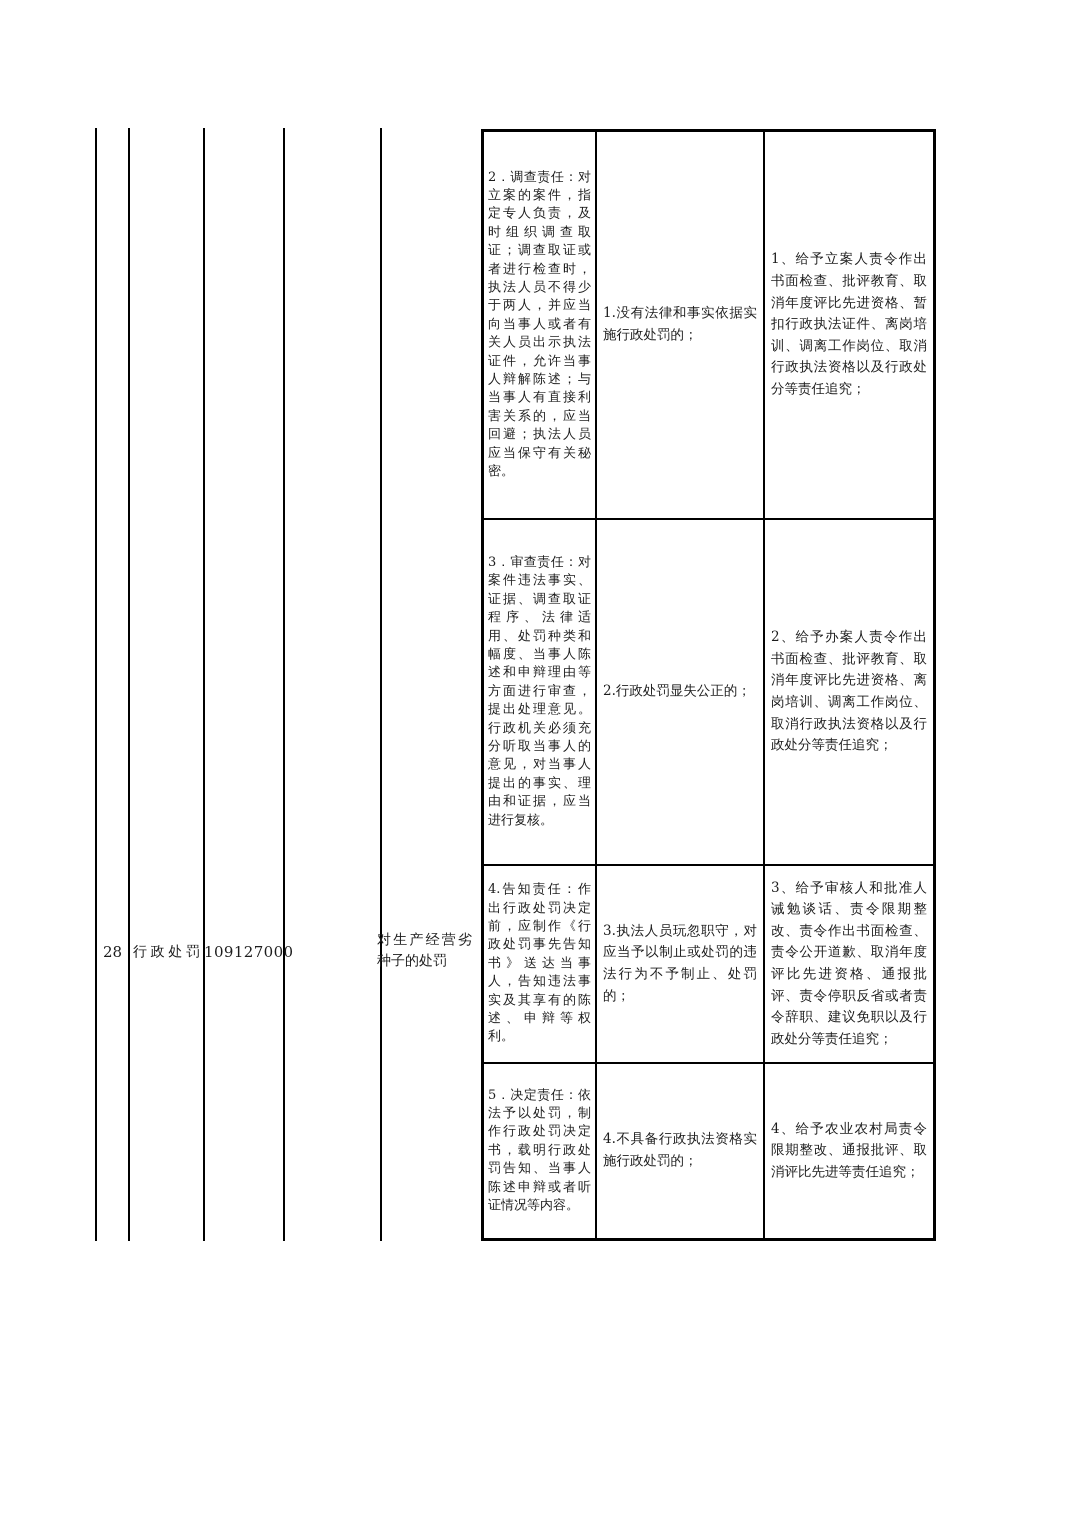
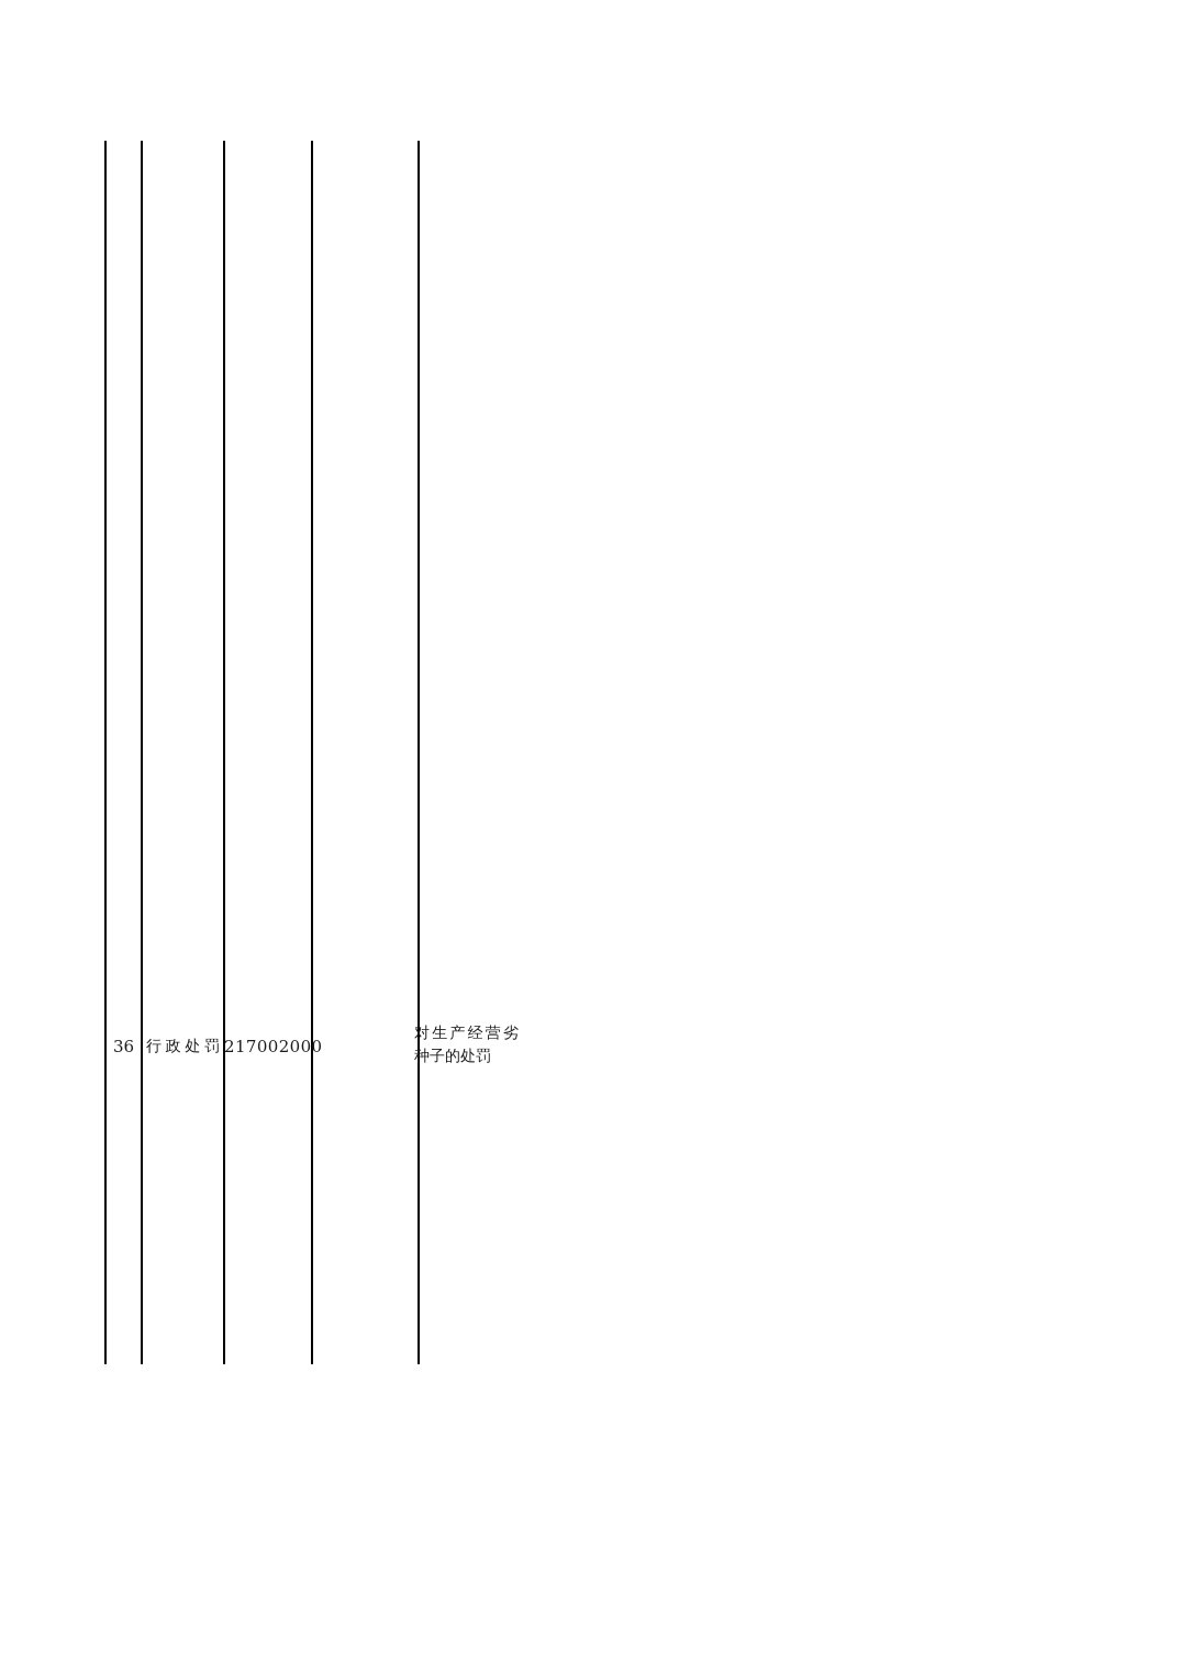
- 28
+ 36
  行政处罚
- 109127000
+ 217002000
  对生产经营劣种子的处罚
- 2．调查责任：对立案的案件，指定专人负责，及时组织调查取证；调查取证或者进行检查时，执法人员不得少于两人，并应当向当事人或者有关人员出示执法证件，允许当事人辩解陈述；与当事人有直接利害关系的，应当回避；执法人员应当保守有关秘密。
- 1.没有法律和事实依据实施行政处罚的；
- 1、给予立案人责令作出书面检查、批评教育、取消年度评比先进资格、暂扣行政执法证件、离岗培训、调离工作岗位、取消行政执法资格以及行政处分等责任追究；
- 3．审查责任：对案件违法事实、证据、调查取证程序、法律适用、处罚种类和幅度、当事人陈述和申辩理由等方面进行审查，提出处理意见。行政机关必须充分听取当事人的意见，对当事人提出的事实、理由和证据，应当进行复核。
- 2.行政处罚显失公正的；
- 2、给予办案人责令作出书面检查、批评教育、取消年度评比先进资格、离岗培训、调离工作岗位、取消行政执法资格以及行政处分等责任追究；
- 4.告知责任：作出行政处罚决定前，应制作《行政处罚事先告知书》送达当事人，告知违法事实及其享有的陈述、申辩等权利。
- 3.执法人员玩忽职守，对应当予以制止或处罚的违法行为不予制止、处罚的；
- 3、给予审核人和批准人诫勉谈话、责令限期整改、责令作出书面检查、责令公开道歉、取消年度评比先进资格、通报批评、责令停职反省或者责令辞职、建议免职以及行政处分等责任追究；
- 5．决定责任：依法予以处罚，制作行政处罚决定书，载明行政处罚告知、当事人陈述申辩或者听证情况等内容。
- 4.不具备行政执法资格实施行政处罚的；
- 4、给予农业农村局责令限期整改、通报批评、取消评比先进等责任追究；
